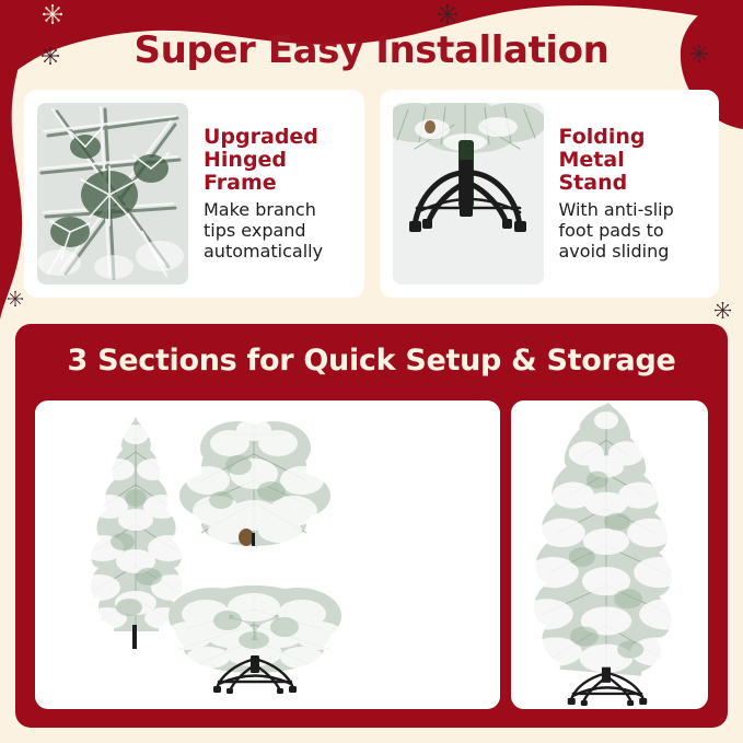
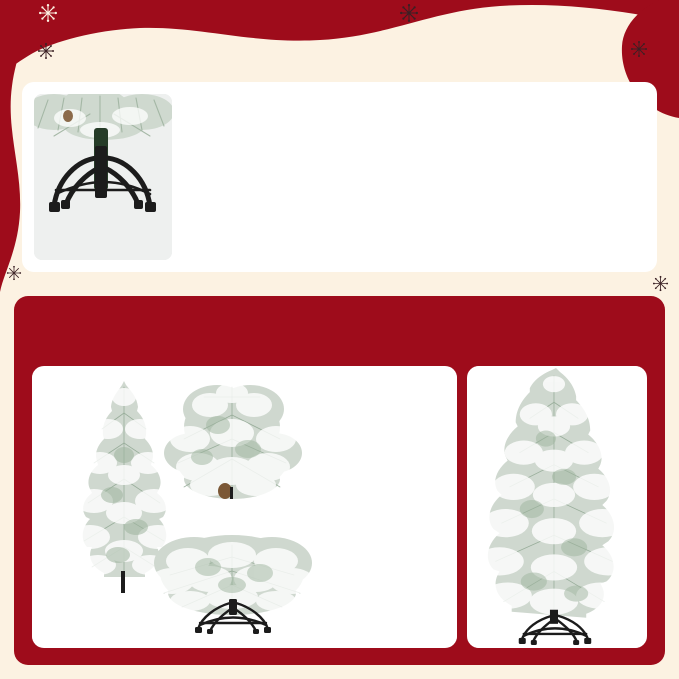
- Super Easy Installation
- Upgraded
- Hinged
- Frame
- Make branch
- tips expand
- automatically
- Folding
- Metal
- Stand
- With anti-slip
- foot pads to
- avoid sliding
- 3 Sections for Quick Setup & Storage
